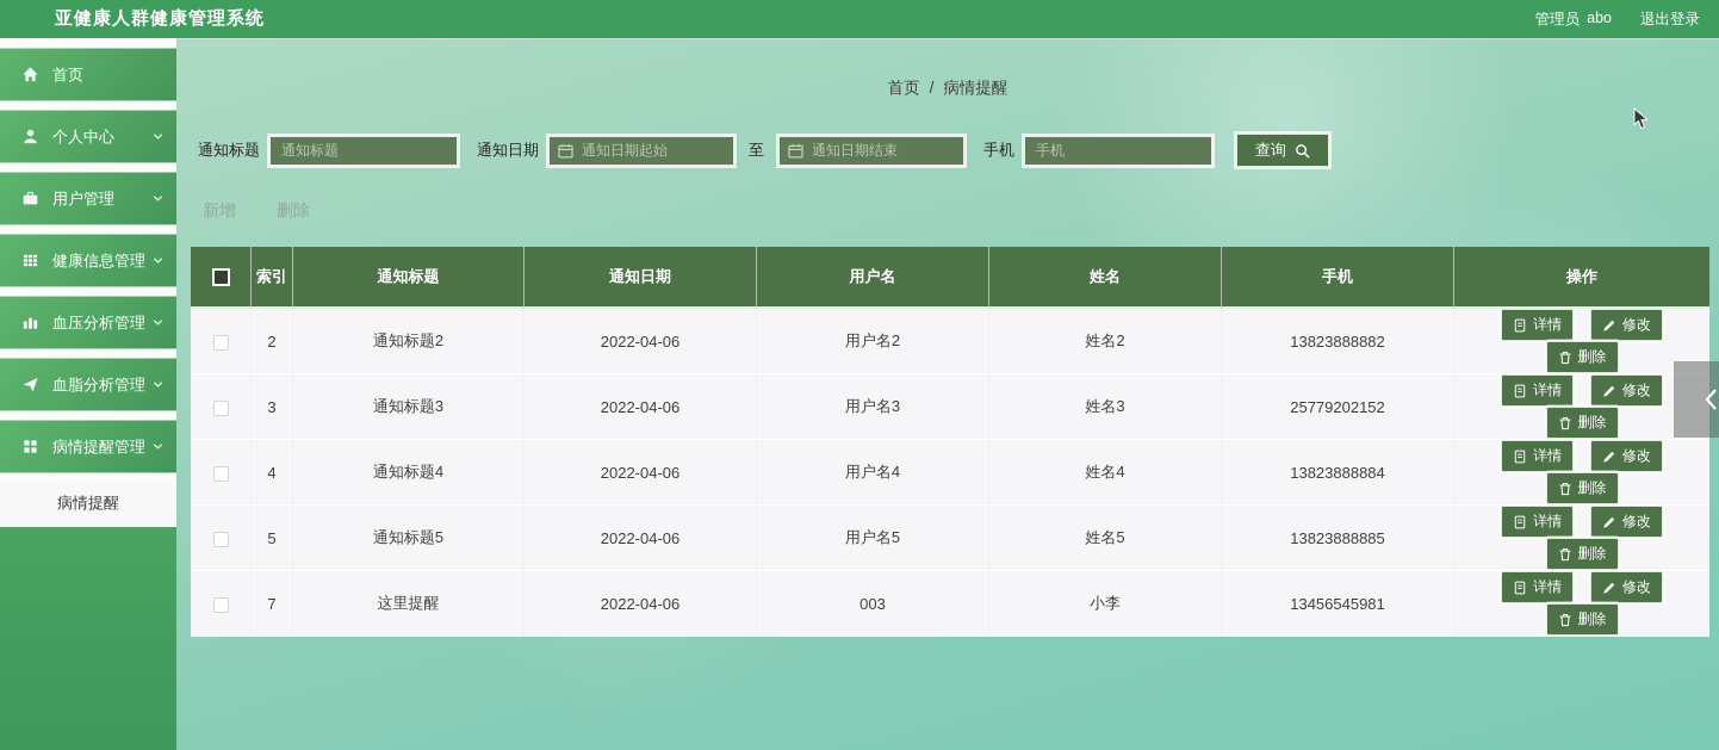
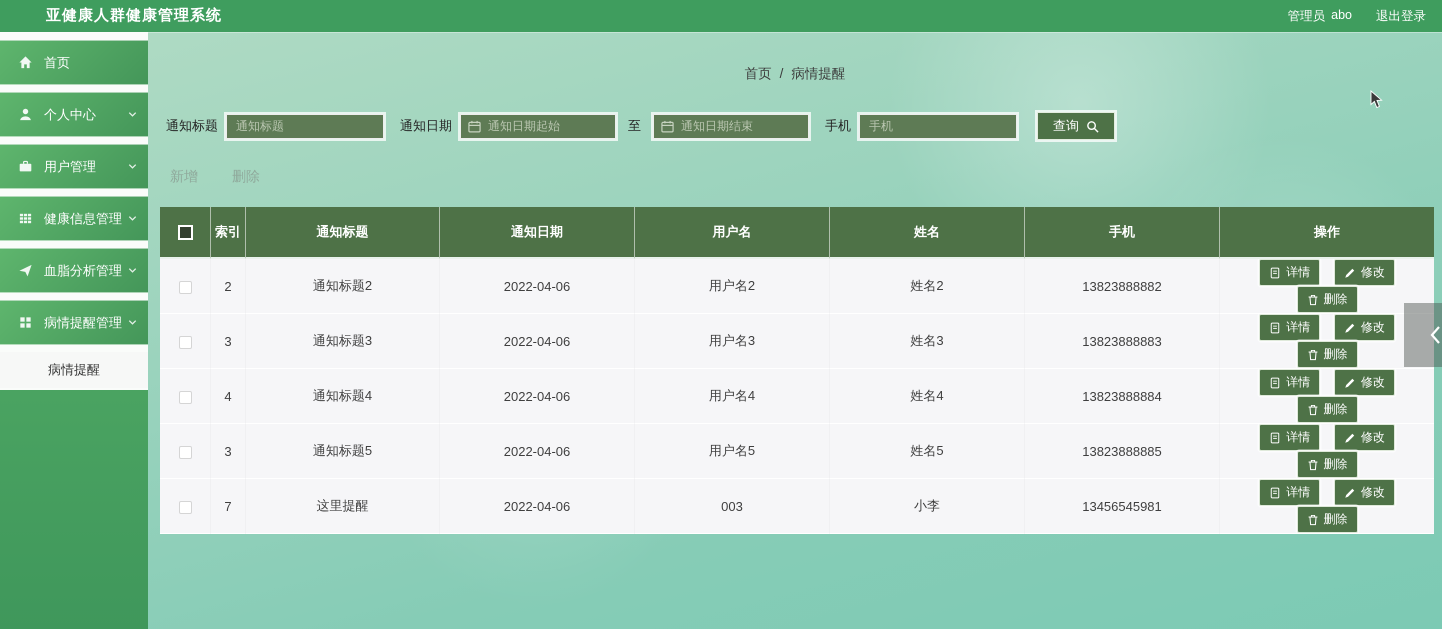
  亚健康人群健康管理系统
  管理员
  abo
  退出登录
  首页
  个人中心
  用户管理
  健康信息管理
- 血压分析管理
  血脂分析管理
  病情提醒管理
  病情提醒
  首页 / 病情提醒
  通知标题
  通知标题
  通知日期
  通知日期起始
  至
  通知日期结束
  手机
  手机
  查询
  新增
  删除
  	索引	通知标题	通知日期	用户名	姓名	手机	操作
  	2	通知标题2	2022-04-06	用户名2	姓名2	13823888882	详情 修改 删除
- 	3	通知标题3	2022-04-06	用户名3	姓名3	25779202152	详情 修改 删除
+ 	3	通知标题3	2022-04-06	用户名3	姓名3	13823888883	详情 修改 删除
  	4	通知标题4	2022-04-06	用户名4	姓名4	13823888884	详情 修改 删除
- 	5	通知标题5	2022-04-06	用户名5	姓名5	13823888885	详情 修改 删除
+ 	3	通知标题5	2022-04-06	用户名5	姓名5	13823888885	详情 修改 删除
  	7	这里提醒	2022-04-06	003	小李	13456545981	详情 修改 删除
